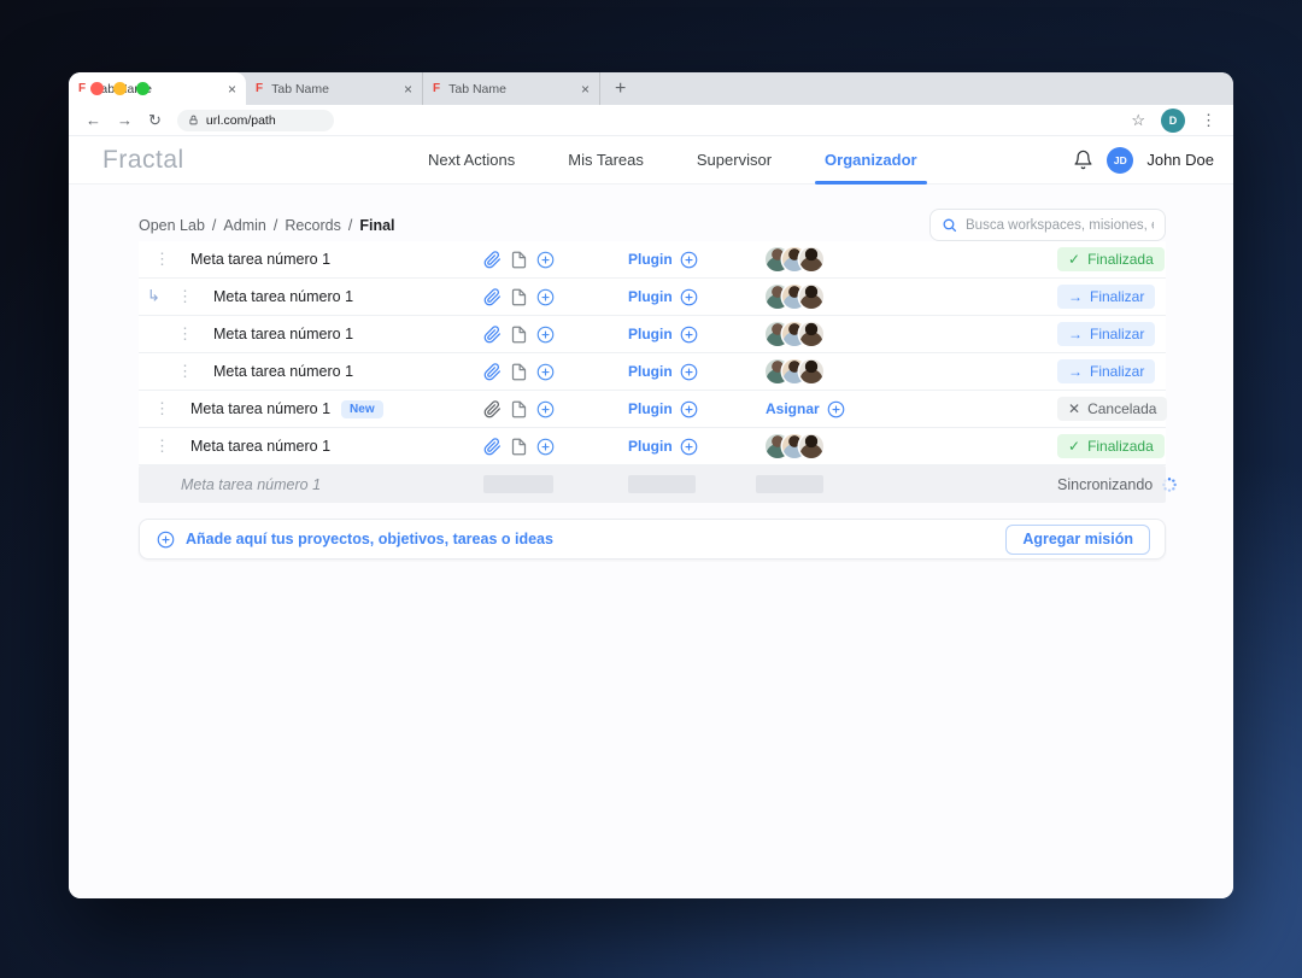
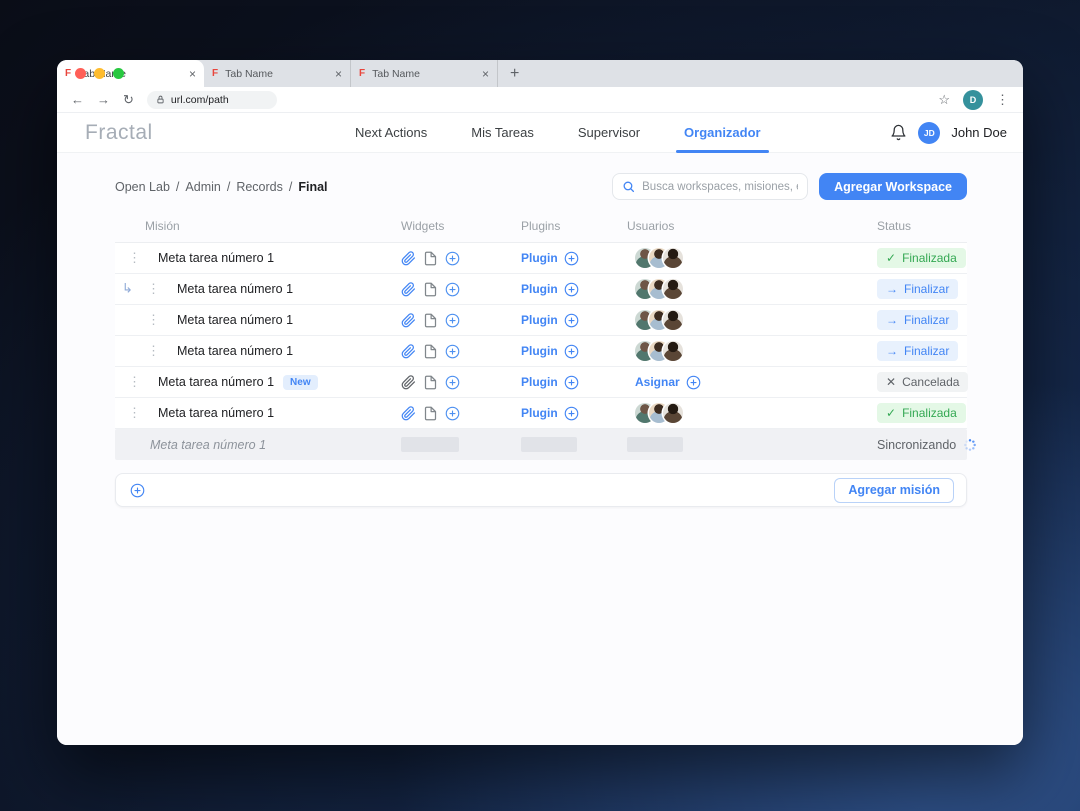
  F
  ×
  F
  Tab Name
  ×
  F
  Tab Name
  ×
  +
  ←
  →
  ↻
  url.com/path
  ☆
  D
  ⋮
  Fractal
  Next Actions
  Mis Tareas
  Supervisor
  Organizador
  JD
  John Doe
  Open Lab
  /
  Admin
  /
  Records
  /
  Final
  Busca workspaces, misiones,
+ Agregar Workspace
+ Misión
+ Widgets
+ Plugins
+ Usuarios
+ Status
  ⋮
  Meta tarea número 1
  Plugin
  ✓
  Finalizada
  ↳
  ⋮
  Meta tarea número 1
  Plugin
  →
  Finalizar
  ⋮
  Meta tarea número 1
  Plugin
  →
  Finalizar
  ⋮
  Meta tarea número 1
  Plugin
  →
  Finalizar
  ⋮
  Meta tarea número 1
  New
  Plugin
  Asignar
  ✕
  Cancelada
  ⋮
  Meta tarea número 1
  Plugin
  ✓
  Finalizada
  Meta tarea número 1
  Sincronizando
- Añade aquí tus proyectos, objetivos, tareas o ideas
  Agregar misión
